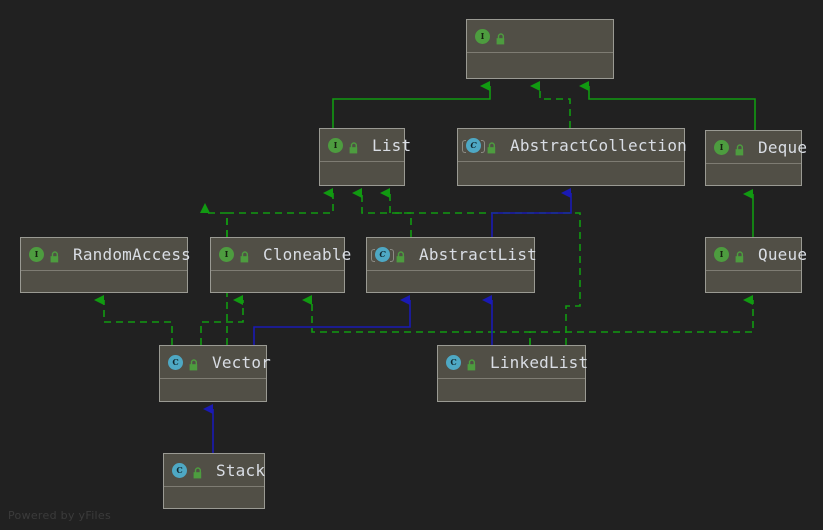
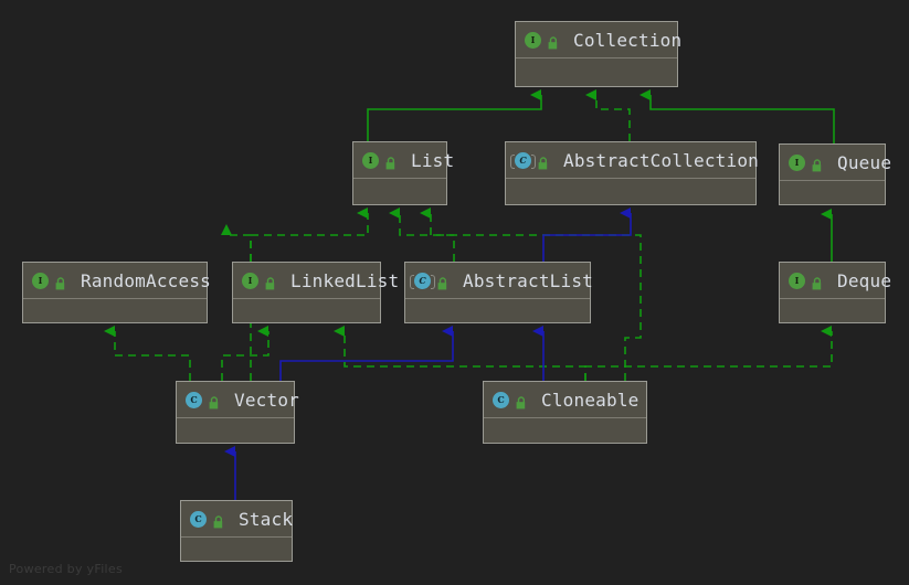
  I
+ Collection
  I
  List
  C
  AbstractCollection
  I
- Deque
+ Queue
  I
  RandomAccess
  I
- Cloneable
+ LinkedList
  C
  AbstractList
  I
- Queue
+ Deque
  C
  Vector
  C
- LinkedList
+ Cloneable
  C
  Stack
  Powered by yFiles
